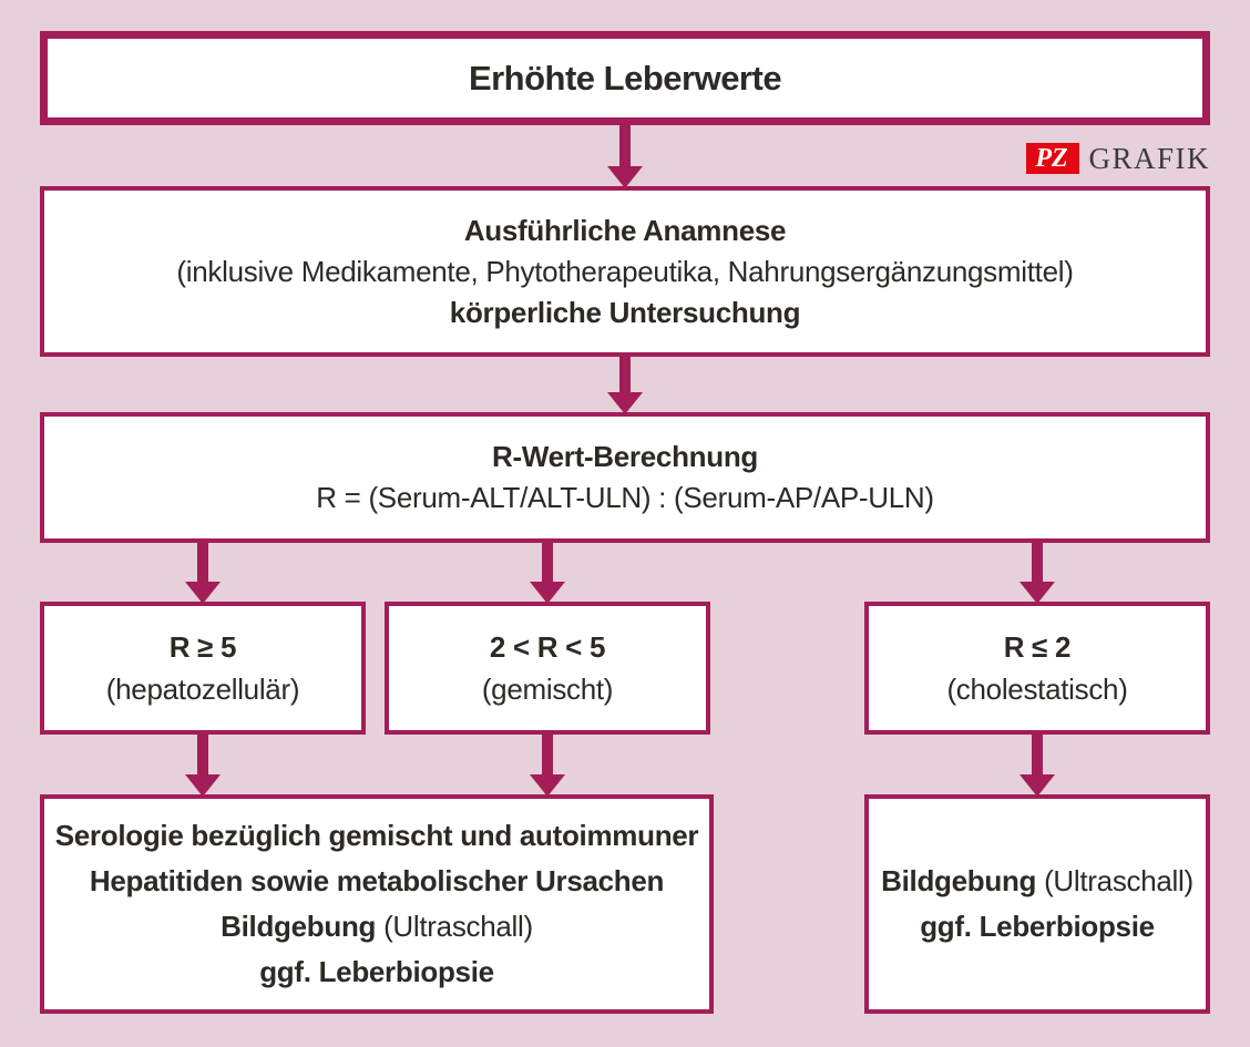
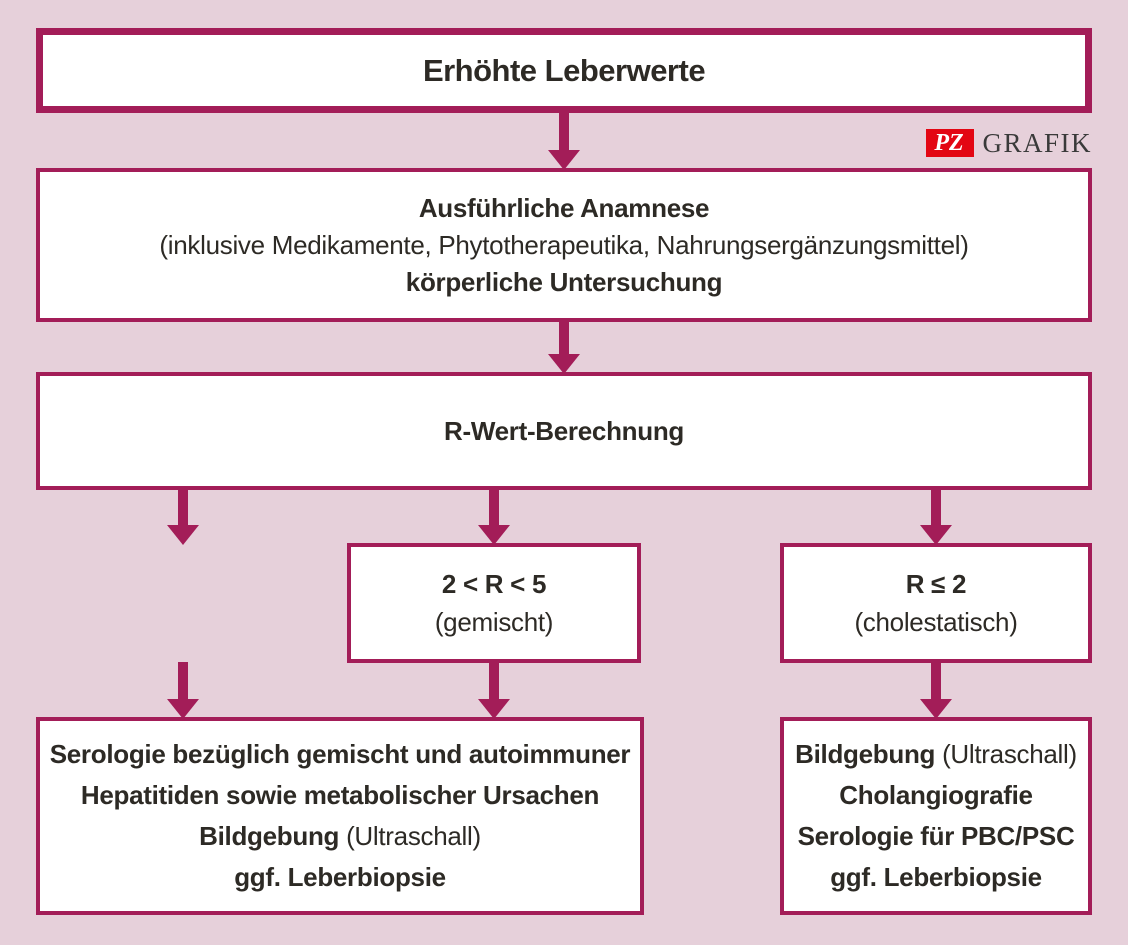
  Erhöhte Leberwerte
  PZ
  GRAFIK
  Ausführliche Anamnese
  (inklusive Medikamente, Phytotherapeutika, Nahrungsergänzungsmittel)
  körperliche Untersuchung
  R-Wert-Berechnung
- R = (Serum-ALT/ALT-ULN) : (Serum-AP/AP-ULN)
- R ≥ 5
- (hepatozellulär)
  2 < R < 5
  (gemischt)
  R ≤ 2
  (cholestatisch)
  Serologie bezüglich gemischt und autoimmuner
  Hepatitiden sowie metabolischer Ursachen
  Bildgebung (Ultraschall)
  ggf. Leberbiopsie
  Bildgebung (Ultraschall)
+ Cholangiografie
+ Serologie für PBC/PSC
  ggf. Leberbiopsie
